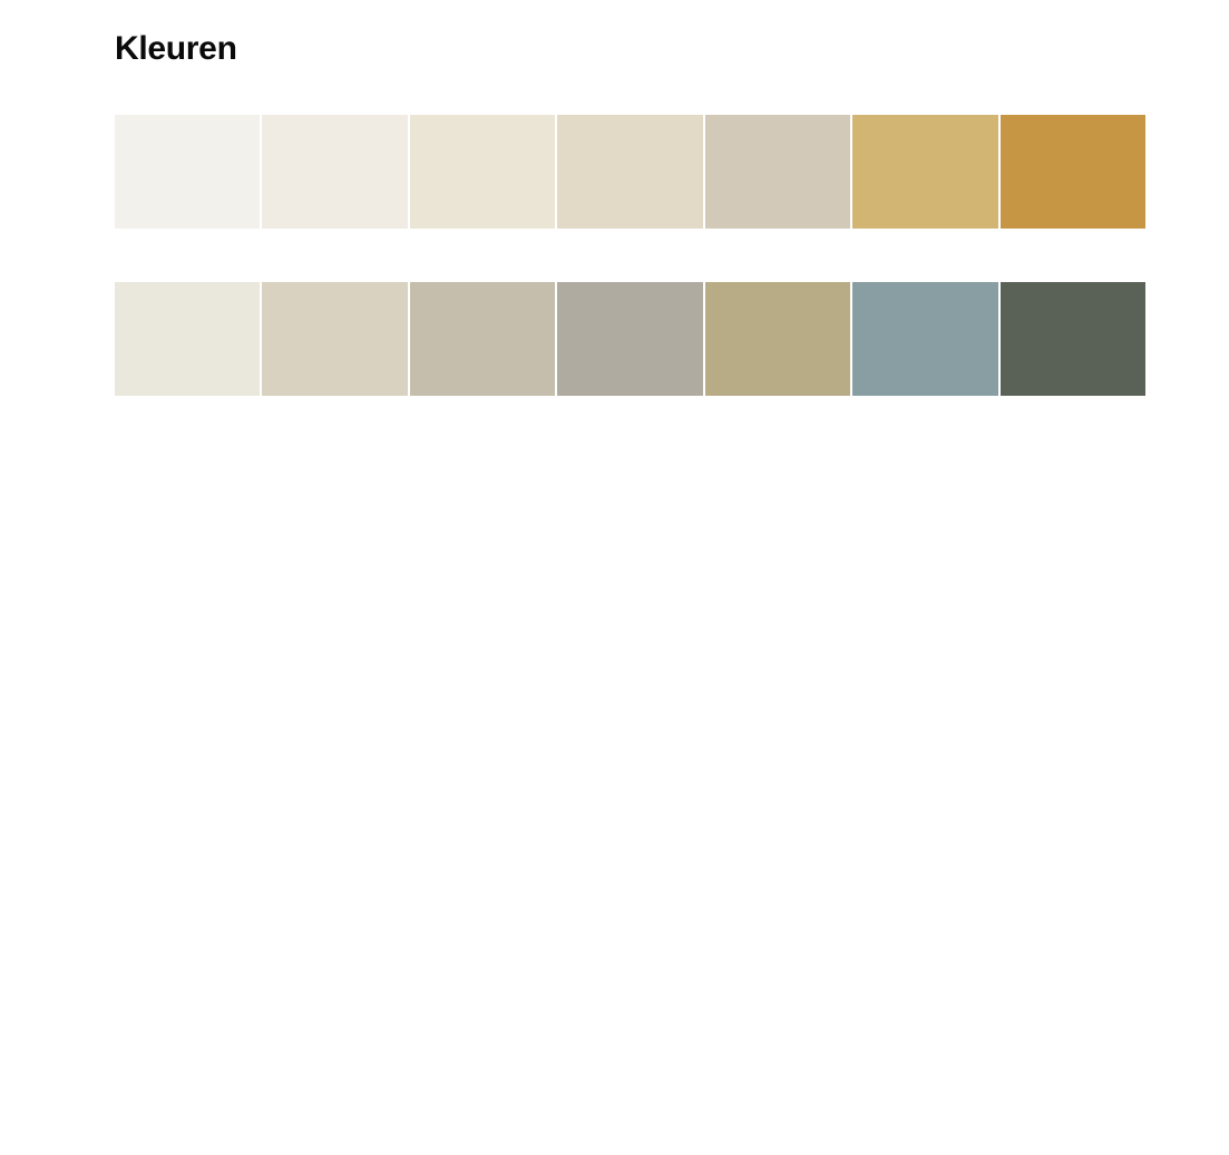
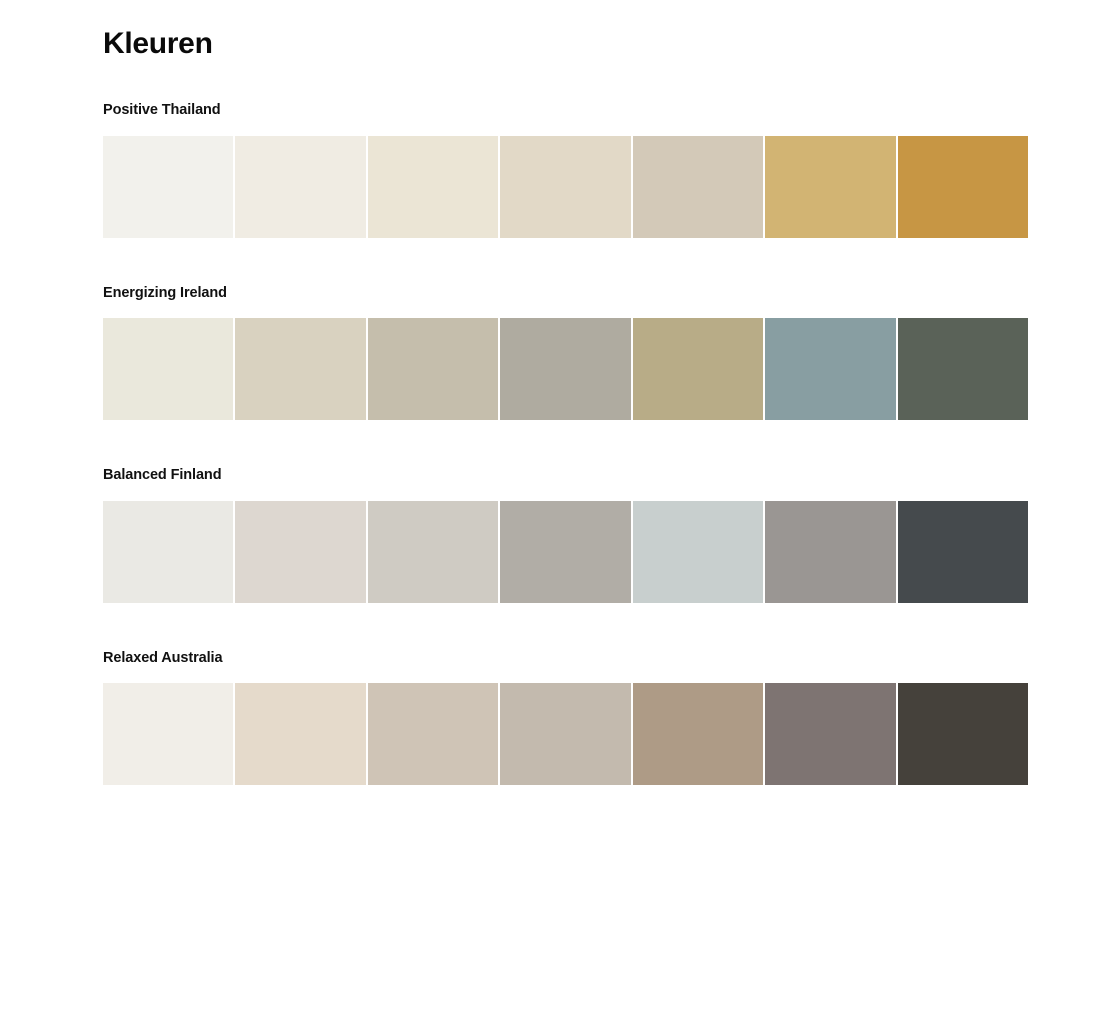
  Kleuren
+ Positive Thailand
+ Energizing Ireland
+ Balanced Finland
+ Relaxed Australia
